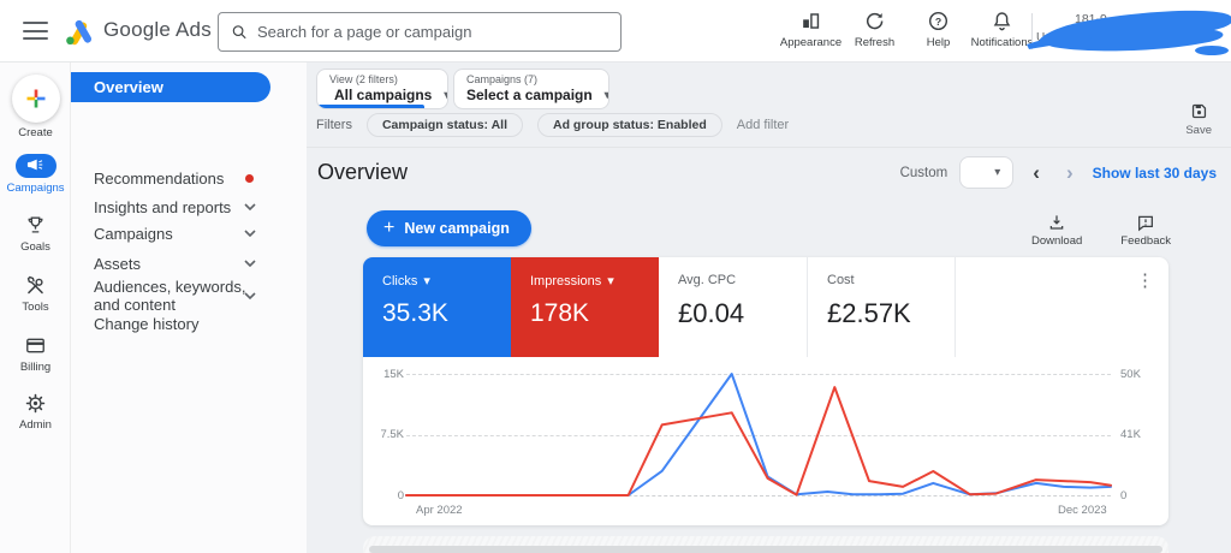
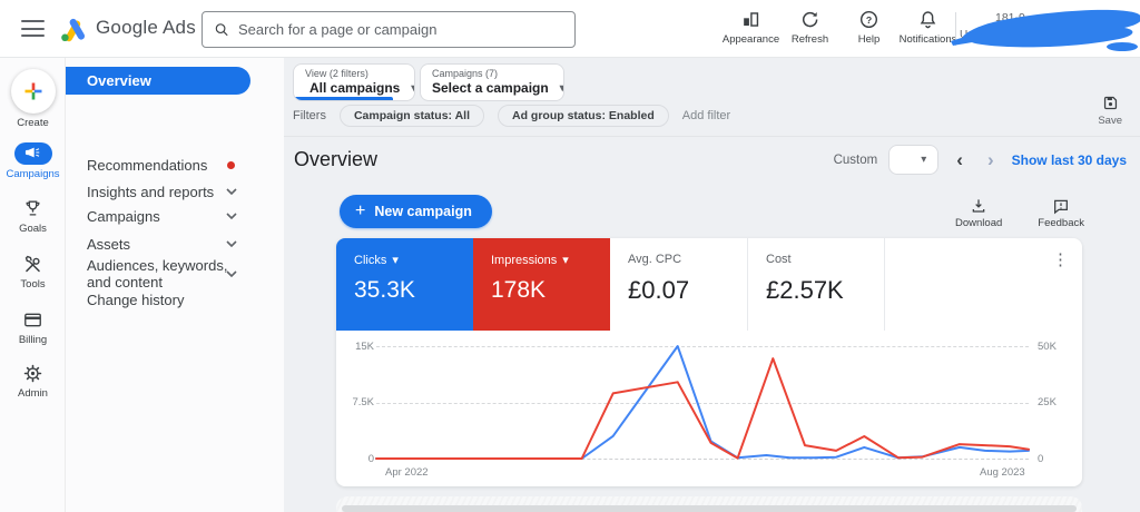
  Google Ads
  Search for a page or campaign
  Appearance
  Refresh
  ?
  Help
  Notifications
  Create
  Campaigns
  Goals
  Tools
  Billing
  Admin
  Overview
  Recommendations
  Insights and reports
  Campaigns
  Assets
  Audiences, keywords, and content
  Change history
  View (2 filters)
  All campaigns
  ▾
  Campaigns (7)
  Select a campaign
  ▾
  Save
  Filters
  Campaign status: All
  Ad group status: Enabled
  Add filter
  Overview
  Custom
  ▾
  ‹
  ›
  Show last 30 days
  +
  New campaign
  Download
  Feedback
  Clicks
  ▾
  35.3K
  Impressions
  ▾
  178K
  Avg. CPC
- £0.04
+ £0.07
  Cost
  £2.57K
  ⋮
  15K
  7.5K
  0
  50K
- 41K
+ 25K
  0
  Apr 2022
- Dec 2023
+ Aug 2023
